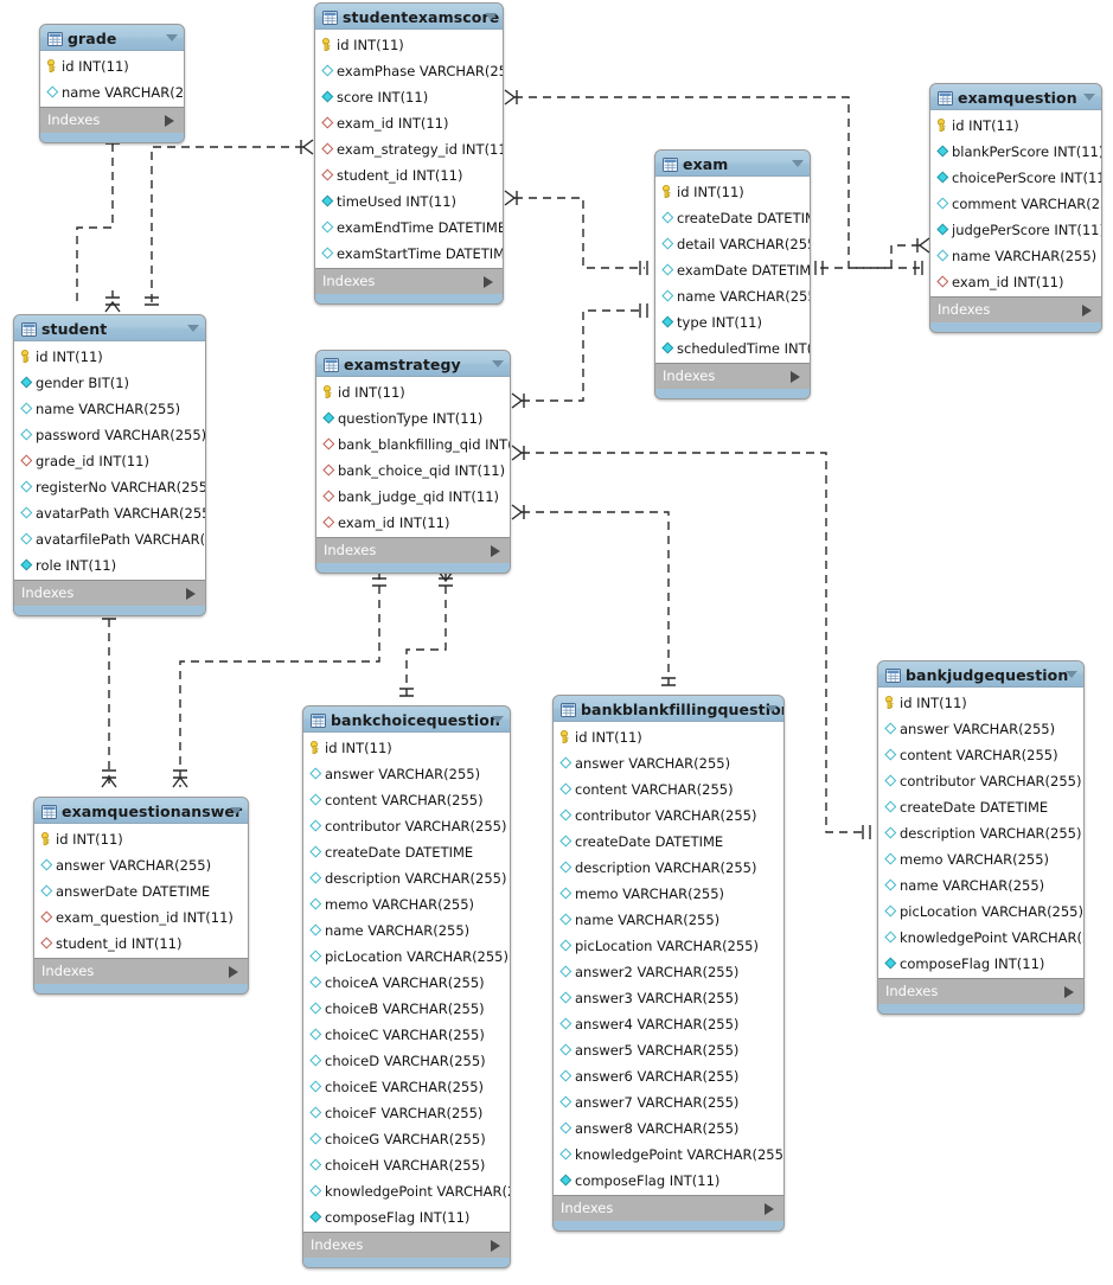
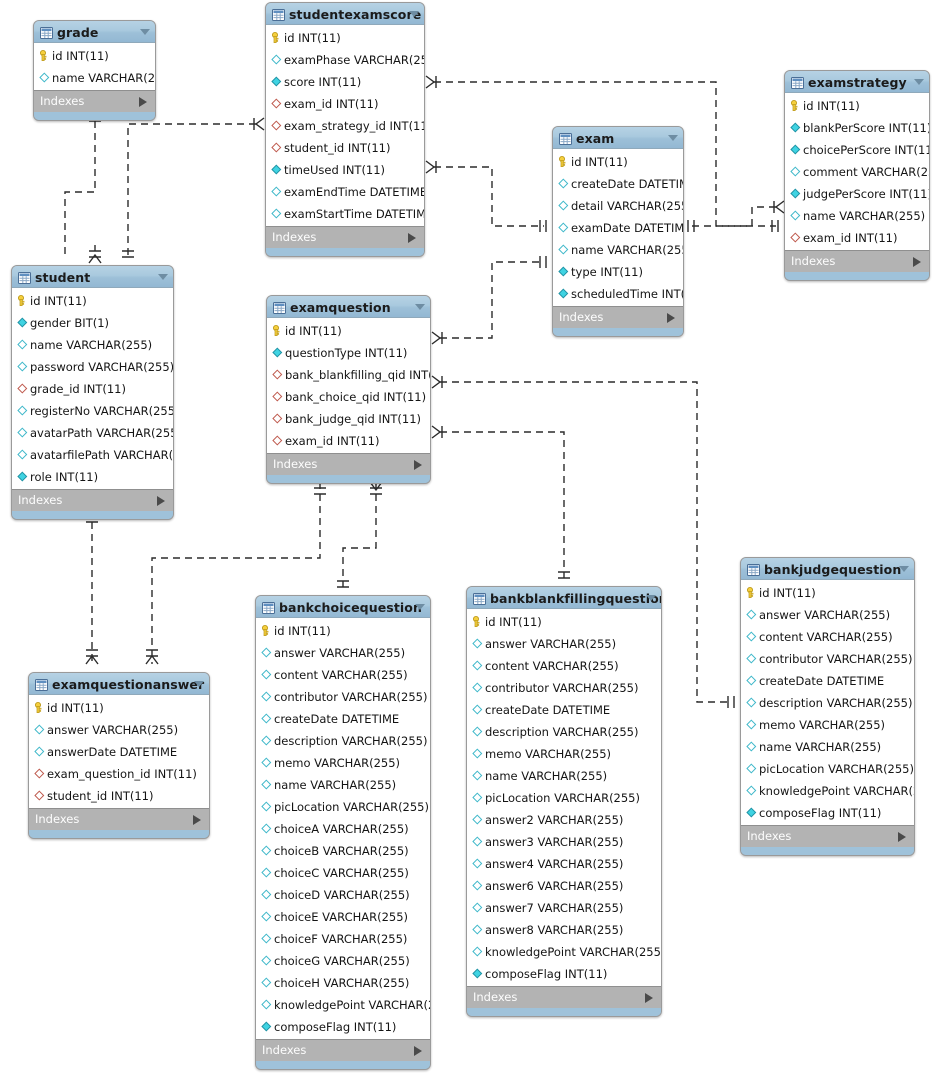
  grade
  id INT(11)
  name VARCHAR(2
  Indexes
  studentexamscore
  id INT(11)
  examPhase VARCHAR(2
  score INT(11)
  exam_id INT(11)
  exam_strategy_id INT(1
  student_id INT(11)
  timeUsed INT(11)
  examEndTime DATETIME
  examStartTime DATETIM
  Indexes
- examquestion
+ examstrategy
  id INT(11)
  blankPerScore INT(11
  choicePerScore INT(11
  comment VARCHAR(2
  judgePerScore INT(11
  name VARCHAR(255)
  exam_id INT(11)
  Indexes
  exam
  id INT(11)
  createDate DATETI
  detail VARCHAR(25
  examDate DATETIM
  name VARCHAR(25
  type INT(11)
  scheduledTime INT(
  Indexes
  student
  id INT(11)
  gender BIT(1)
  name VARCHAR(255)
  password VARCHAR(255)
  grade_id INT(11)
  registerNo VARCHAR(255
  avatarPath VARCHAR(25
  avatarfilePath VARCHAR(
  role INT(11)
  Indexes
- examstrategy
+ examquestion
  id INT(11)
  questionType INT(11)
  bank_blankfilling_qid INT
  bank_choice_qid INT(11)
  bank_judge_qid INT(11)
  exam_id INT(11)
  Indexes
  bankjudgequestion
  id INT(11)
  answer VARCHAR(255)
  content VARCHAR(255)
  contributor VARCHAR(255)
  createDate DATETIME
  description VARCHAR(255)
  memo VARCHAR(255)
  name VARCHAR(255)
  picLocation VARCHAR(255)
  knowledgePoint VARCHAR(
  composeFlag INT(11)
  Indexes
  bankblankfillingquestio
  id INT(11)
  answer VARCHAR(255)
  content VARCHAR(255)
  contributor VARCHAR(255)
  createDate DATETIME
  description VARCHAR(255)
  memo VARCHAR(255)
  name VARCHAR(255)
  picLocation VARCHAR(255)
  answer2 VARCHAR(255)
  answer3 VARCHAR(255)
  answer4 VARCHAR(255)
- answer5 VARCHAR(255)
  answer6 VARCHAR(255)
  answer7 VARCHAR(255)
  answer8 VARCHAR(255)
  knowledgePoint VARCHAR(255
  composeFlag INT(11)
  Indexes
  bankchoicequestion
  id INT(11)
  answer VARCHAR(255)
  content VARCHAR(255)
  contributor VARCHAR(255)
  createDate DATETIME
  description VARCHAR(255)
  memo VARCHAR(255)
  name VARCHAR(255)
  picLocation VARCHAR(255)
  choiceA VARCHAR(255)
  choiceB VARCHAR(255)
  choiceC VARCHAR(255)
  choiceD VARCHAR(255)
  choiceE VARCHAR(255)
  choiceF VARCHAR(255)
  choiceG VARCHAR(255)
  choiceH VARCHAR(255)
  knowledgePoint VARCHAR(
  composeFlag INT(11)
  Indexes
  examquestionanswer
  id INT(11)
  answer VARCHAR(255)
  answerDate DATETIME
  exam_question_id INT(11)
  student_id INT(11)
  Indexes
